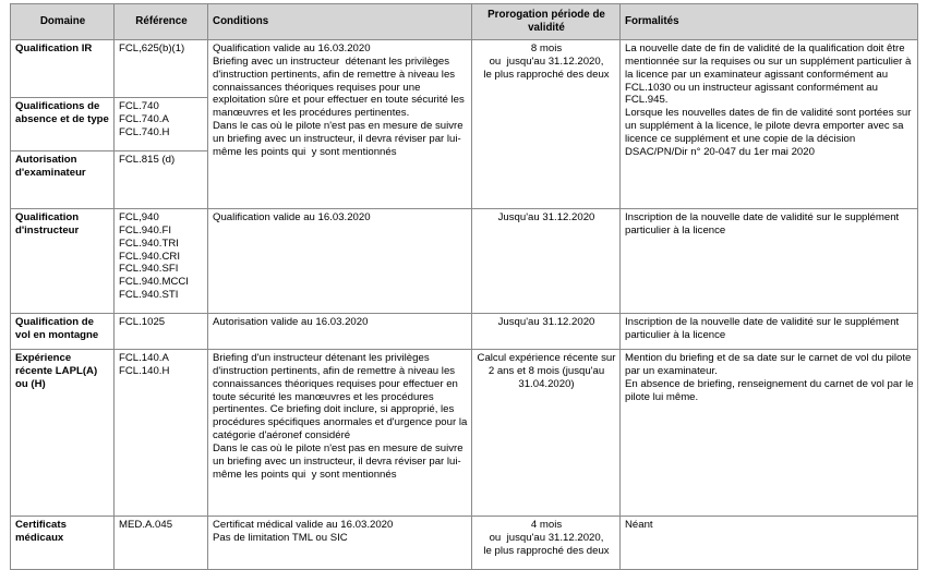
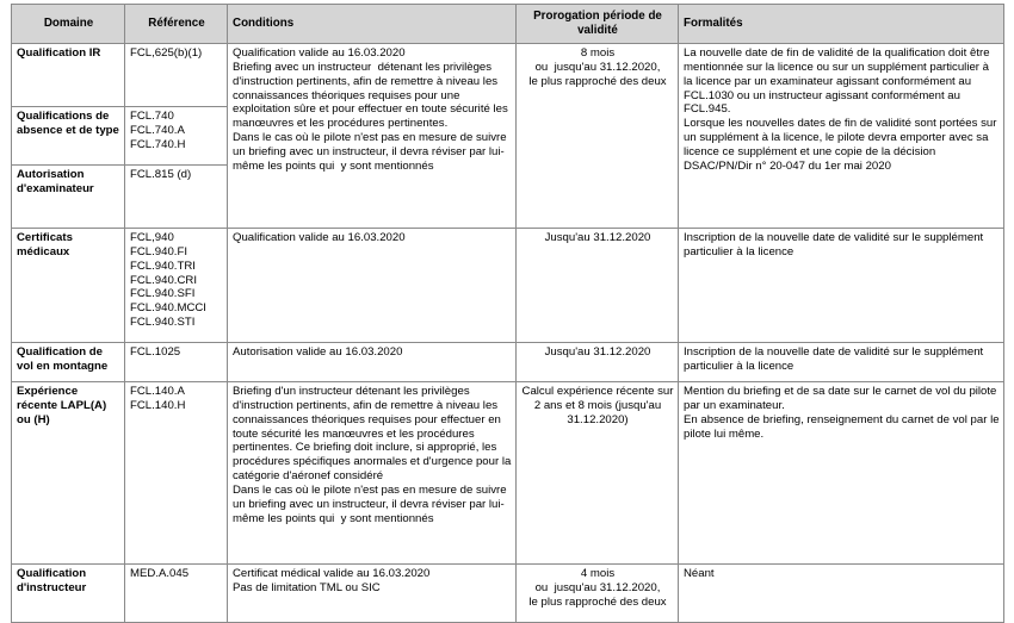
  Domaine	Référence	Conditions	Prorogation période de validité	Formalités
- Qualification IR	FCL,625(b)(1)	Qualification valide au 16.03.2020 Briefing avec un instructeur détenant les privilèges d'instruction pertinents, afin de remettre à niveau les connaissances théoriques requises pour une exploitation sûre et pour effectuer en toute sécurité les manœuvres et les procédures pertinentes. Dans le cas où le pilote n'est pas en mesure de suivre un briefing avec un instructeur, il devra réviser par lui-même les points qui y sont mentionnés	8 mois ou jusqu'au 31.12.2020, le plus rapproché des deux	La nouvelle date de fin de validité de la qualification doit être mentionnée sur la requises ou sur un supplément particulier à la licence par un examinateur agissant conformément au FCL.1030 ou un instructeur agissant conformément au FCL.945. Lorsque les nouvelles dates de fin de validité sont portées sur un supplément à la licence, le pilote devra emporter avec sa licence ce supplément et une copie de la décision DSAC/PN/Dir n° 20-047 du 1er mai 2020
+ Qualification IR	FCL,625(b)(1)	Qualification valide au 16.03.2020 Briefing avec un instructeur détenant les privilèges d'instruction pertinents, afin de remettre à niveau les connaissances théoriques requises pour une exploitation sûre et pour effectuer en toute sécurité les manœuvres et les procédures pertinentes. Dans le cas où le pilote n'est pas en mesure de suivre un briefing avec un instructeur, il devra réviser par lui-même les points qui y sont mentionnés	8 mois ou jusqu'au 31.12.2020, le plus rapproché des deux	La nouvelle date de fin de validité de la qualification doit être mentionnée sur la licence ou sur un supplément particulier à la licence par un examinateur agissant conformément au FCL.1030 ou un instructeur agissant conformément au FCL.945. Lorsque les nouvelles dates de fin de validité sont portées sur un supplément à la licence, le pilote devra emporter avec sa licence ce supplément et une copie de la décision DSAC/PN/Dir n° 20-047 du 1er mai 2020
  Qualifications de absence et de type	FCL.740 FCL.740.A FCL.740.H
  Autorisation d'examinateur	FCL.815 (d)
- Qualification d'instructeur	FCL,940 FCL.940.FI FCL.940.TRI FCL.940.CRI FCL.940.SFI FCL.940.MCCI FCL.940.STI	Qualification valide au 16.03.2020	Jusqu'au 31.12.2020	Inscription de la nouvelle date de validité sur le supplément particulier à la licence
+ Certificats médicaux	FCL,940 FCL.940.FI FCL.940.TRI FCL.940.CRI FCL.940.SFI FCL.940.MCCI FCL.940.STI	Qualification valide au 16.03.2020	Jusqu'au 31.12.2020	Inscription de la nouvelle date de validité sur le supplément particulier à la licence
  Qualification de vol en montagne	FCL.1025	Autorisation valide au 16.03.2020	Jusqu'au 31.12.2020	Inscription de la nouvelle date de validité sur le supplément particulier à la licence
- Expérience récente LAPL(A) ou (H)	FCL.140.A FCL.140.H	Briefing d'un instructeur détenant les privilèges d'instruction pertinents, afin de remettre à niveau les connaissances théoriques requises pour effectuer en toute sécurité les manœuvres et les procédures pertinentes. Ce briefing doit inclure, si approprié, les procédures spécifiques anormales et d'urgence pour la catégorie d'aéronef considéré Dans le cas où le pilote n'est pas en mesure de suivre un briefing avec un instructeur, il devra réviser par lui-même les points qui y sont mentionnés	Calcul expérience récente sur 2 ans et 8 mois (jusqu'au 31.04.2020)	Mention du briefing et de sa date sur le carnet de vol du pilote par un examinateur. En absence de briefing, renseignement du carnet de vol par le pilote lui même.
+ Expérience récente LAPL(A) ou (H)	FCL.140.A FCL.140.H	Briefing d'un instructeur détenant les privilèges d'instruction pertinents, afin de remettre à niveau les connaissances théoriques requises pour effectuer en toute sécurité les manœuvres et les procédures pertinentes. Ce briefing doit inclure, si approprié, les procédures spécifiques anormales et d'urgence pour la catégorie d'aéronef considéré Dans le cas où le pilote n'est pas en mesure de suivre un briefing avec un instructeur, il devra réviser par lui-même les points qui y sont mentionnés	Calcul expérience récente sur 2 ans et 8 mois (jusqu'au 31.12.2020)	Mention du briefing et de sa date sur le carnet de vol du pilote par un examinateur. En absence de briefing, renseignement du carnet de vol par le pilote lui même.
- Certificats médicaux	MED.A.045	Certificat médical valide au 16.03.2020 Pas de limitation TML ou SIC	4 mois ou jusqu'au 31.12.2020, le plus rapproché des deux	Néant
+ Qualification d'instructeur	MED.A.045	Certificat médical valide au 16.03.2020 Pas de limitation TML ou SIC	4 mois ou jusqu'au 31.12.2020, le plus rapproché des deux	Néant
